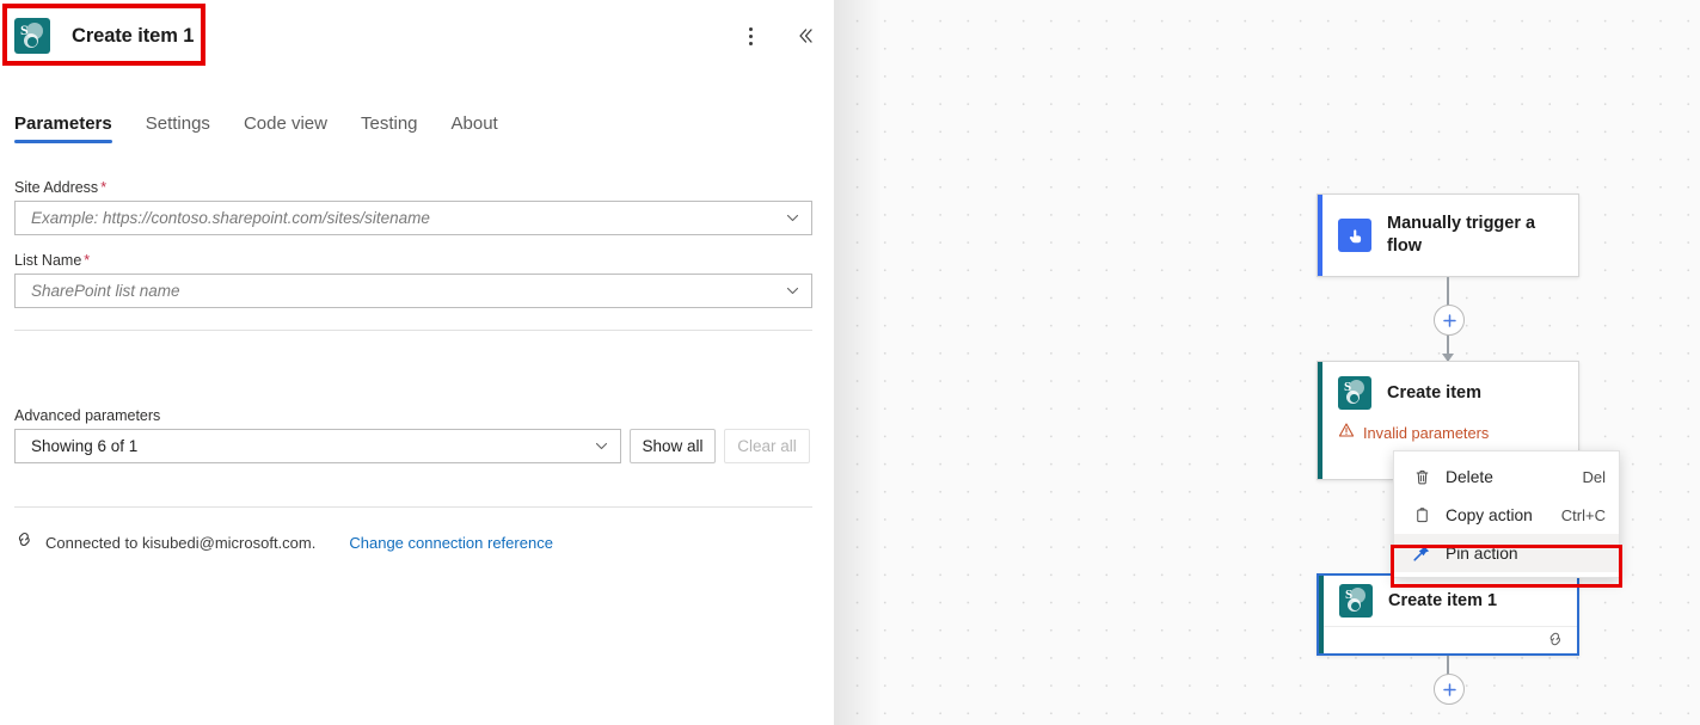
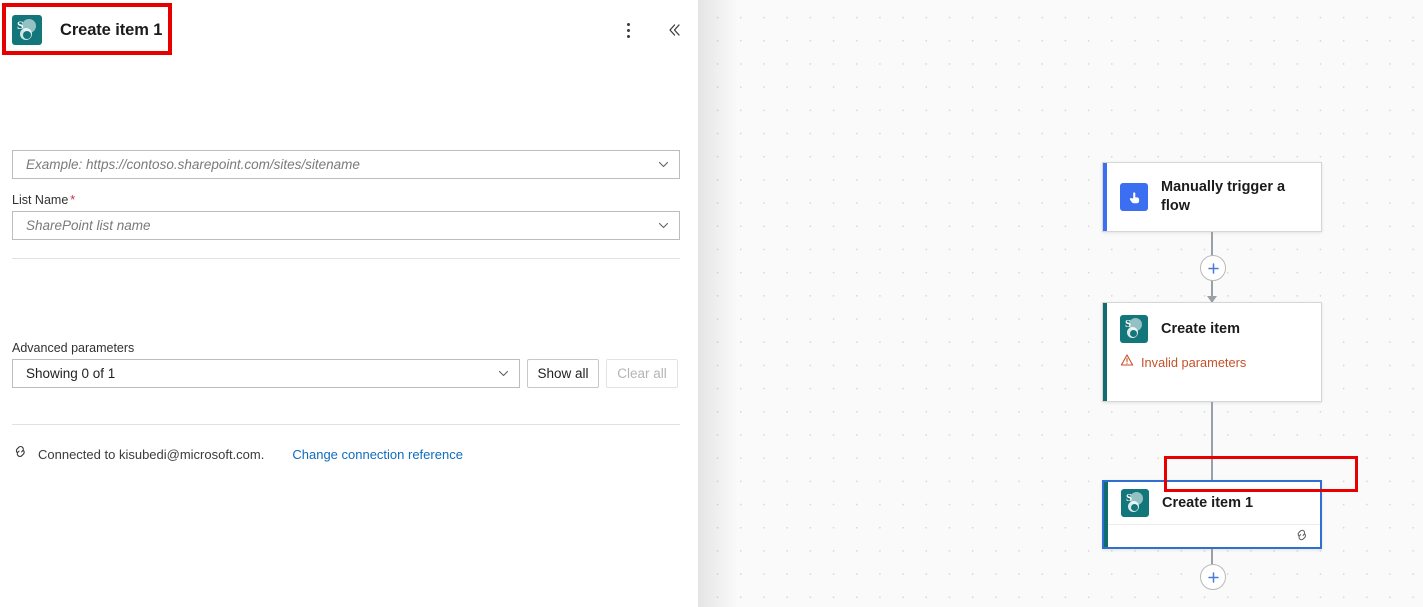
  S
  Create item 1
- Parameters
- Settings
- Code view
- Testing
- About
- Site Address *
  Example: https://contoso.sharepoint.com/sites/sitename
  List Name *
  SharePoint list name
  Advanced parameters
- Showing 6 of 1
+ Showing 0 of 1
  Show all
  Clear all
  Connected to kisubedi@microsoft.com.
  Change connection reference
  Manually trigger a flow
  S
  Create item
  Invalid parameters
  S
  Create item 1
- Delete
- Del
- Copy action
- Ctrl+C
- Pin action
